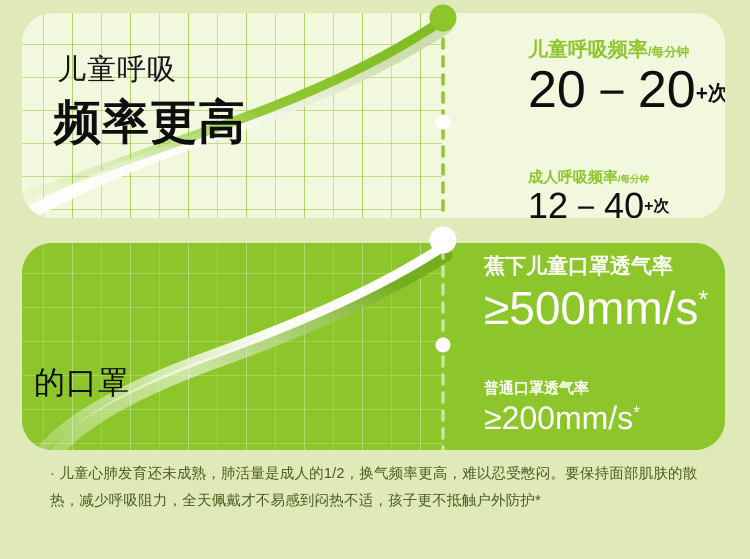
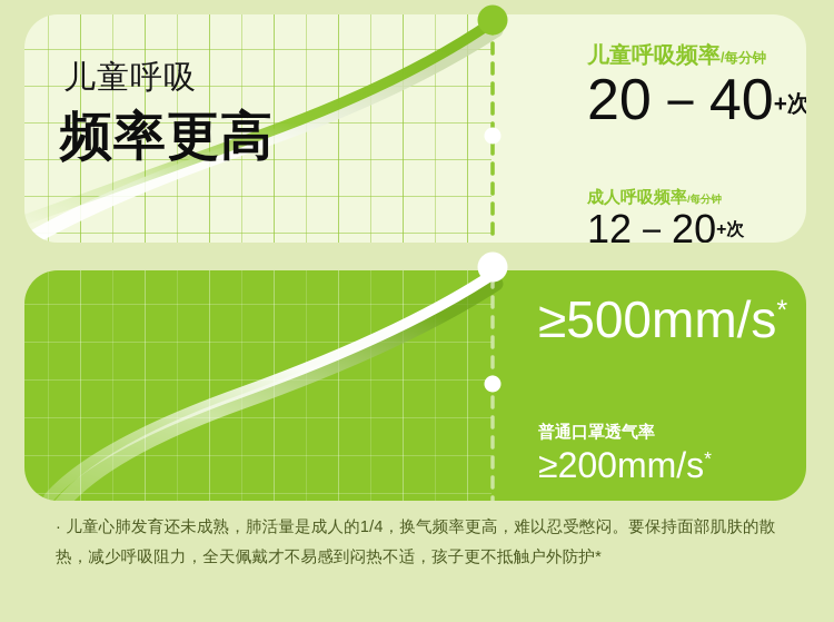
  儿童呼吸
  频率更高
  儿童呼吸频率/每分钟
- 20－20
+ 20－40
  +次
  成人呼吸频率/每分钟
- 12－40
+ 12－20
  +次
- 的口罩
- 蕉下儿童口罩透气率
  ≥500mm/s
  *
  普通口罩透气率
  ≥200mm/s
  *
- · 儿童心肺发育还未成熟，肺活量是成人的1/2，换气频率更高，难以忍受憋闷。要保持面部肌肤的散热，减少呼吸阻力，全天佩戴才不易感到闷热不适，孩子更不抵触户外防护*
+ · 儿童心肺发育还未成熟，肺活量是成人的1/4，换气频率更高，难以忍受憋闷。要保持面部肌肤的散热，减少呼吸阻力，全天佩戴才不易感到闷热不适，孩子更不抵触户外防护*
